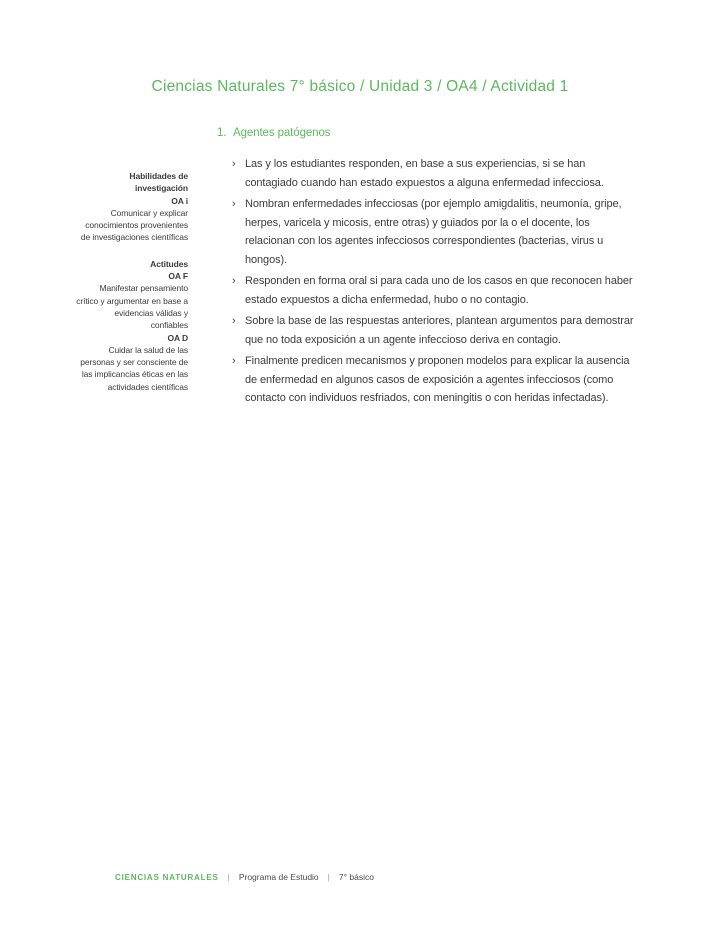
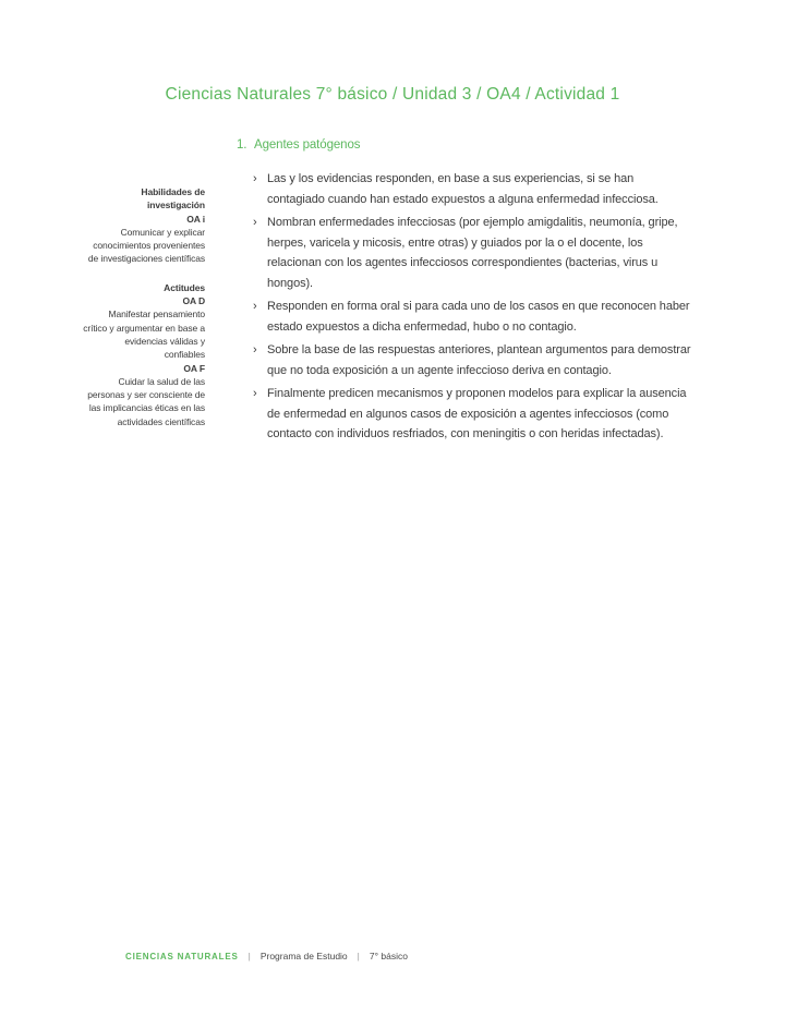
  Ciencias Naturales 7° básico / Unidad 3 / OA4 / Actividad 1
  1. Agentes patógenos
  Habilidades de investigación
  OA i
  Comunicar y explicar conocimientos provenientes de investigaciones científicas
  Actitudes
- OA F
+ OA D
  Manifestar pensamiento crítico y argumentar en base a evidencias válidas y confiables
- OA D
+ OA F
  Cuidar la salud de las personas y ser consciente de las implicancias éticas en las actividades científicas
  ›
- Las y los estudiantes responden, en base a sus experiencias, si se han contagiado cuando han estado expuestos a alguna enfermedad infecciosa.
+ Las y los evidencias responden, en base a sus experiencias, si se han contagiado cuando han estado expuestos a alguna enfermedad infecciosa.
  ›
  Nombran enfermedades infecciosas (por ejemplo amigdalitis, neumonía, gripe, herpes, varicela y micosis, entre otras) y guiados por la o el docente, los relacionan con los agentes infecciosos correspondientes (bacterias, virus u hongos).
  ›
  Responden en forma oral si para cada uno de los casos en que reconocen haber estado expuestos a dicha enfermedad, hubo o no contagio.
  ›
  Sobre la base de las respuestas anteriores, plantean argumentos para demostrar que no toda exposición a un agente infeccioso deriva en contagio.
  ›
  Finalmente predicen mecanismos y proponen modelos para explicar la ausencia de enfermedad en algunos casos de exposición a agentes infecciosos (como contacto con individuos resfriados, con meningitis o con heridas infectadas).
  CIENCIAS NATURALES
  |
  Programa de Estudio
  |
  7° básico
